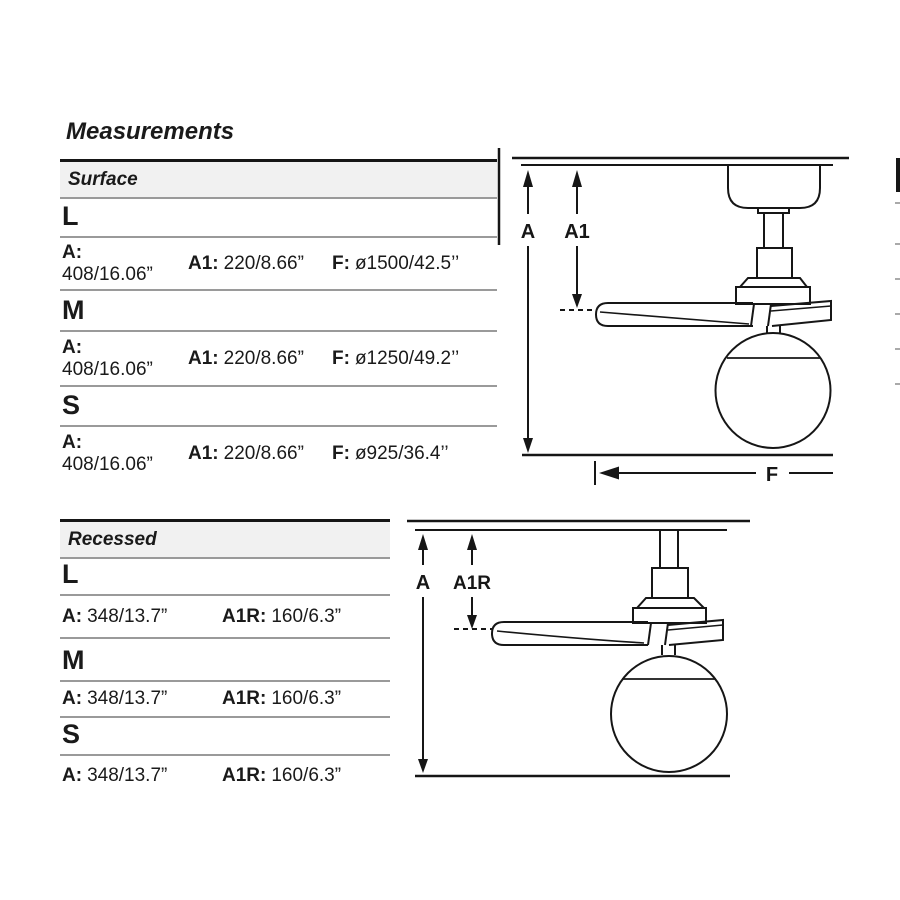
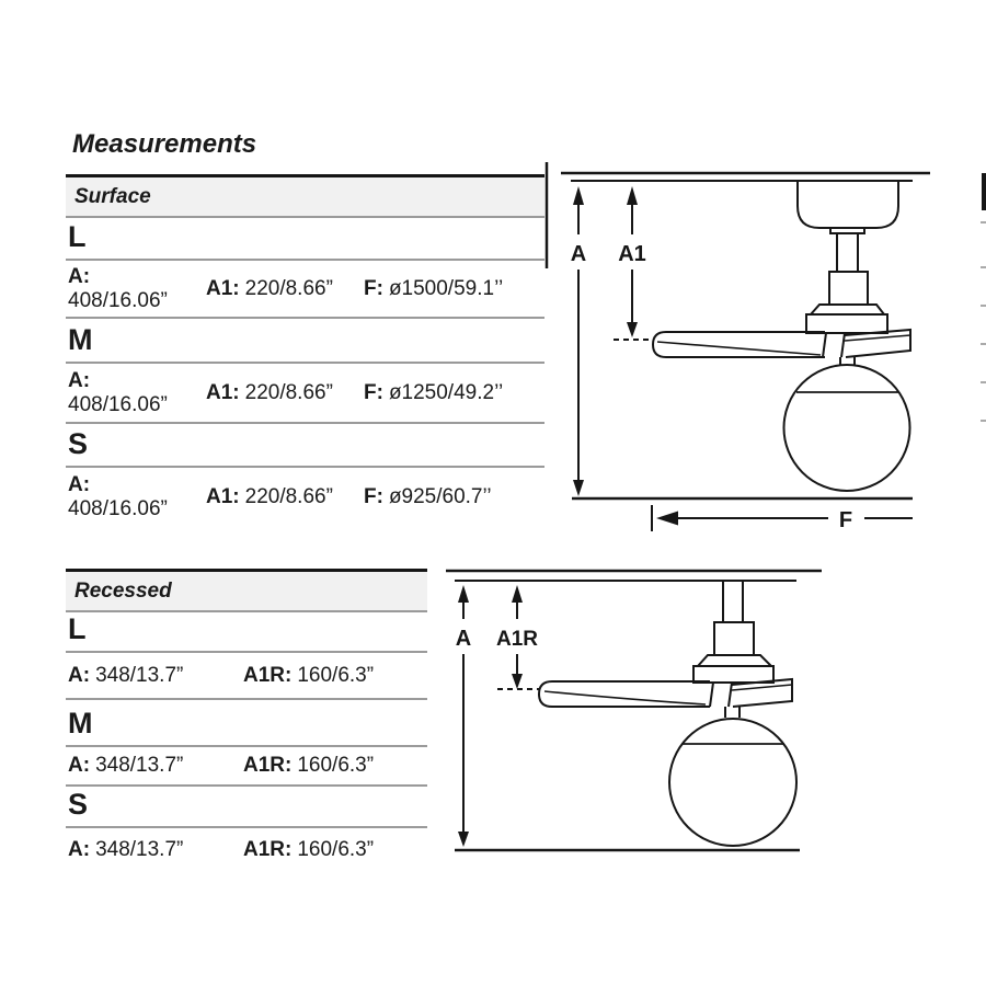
  Measurements
  Surface
  L
  A:
  408/16.06”
  A1: 220/8.66”
- F: ø1500/42.5’’
+ F: ø1500/59.1’’
  M
  A:
  408/16.06”
  A1: 220/8.66”
  F: ø1250/49.2’’
  S
  A:
  408/16.06”
  A1: 220/8.66”
- F: ø925/36.4’’
+ F: ø925/60.7’’
  A
  A1
  F
  Recessed
  L
  A: 348/13.7”
  A1R: 160/6.3”
  M
  A: 348/13.7”
  A1R: 160/6.3”
  S
  A: 348/13.7”
  A1R: 160/6.3”
  A
  A1R
